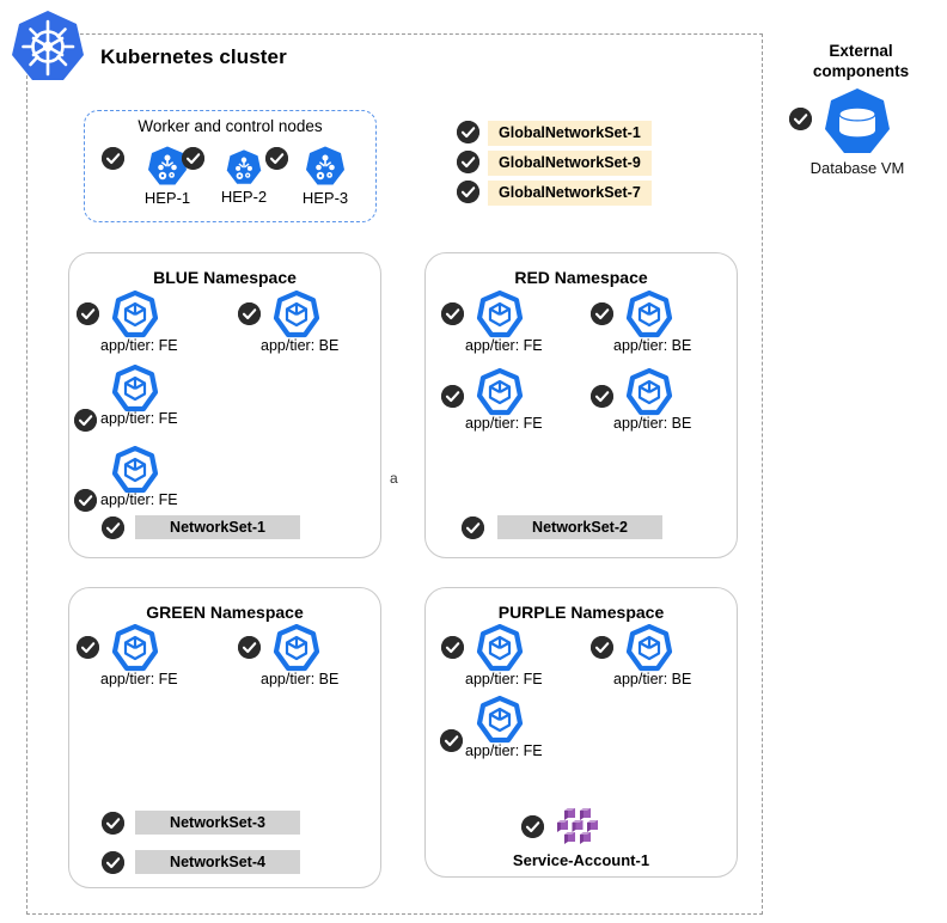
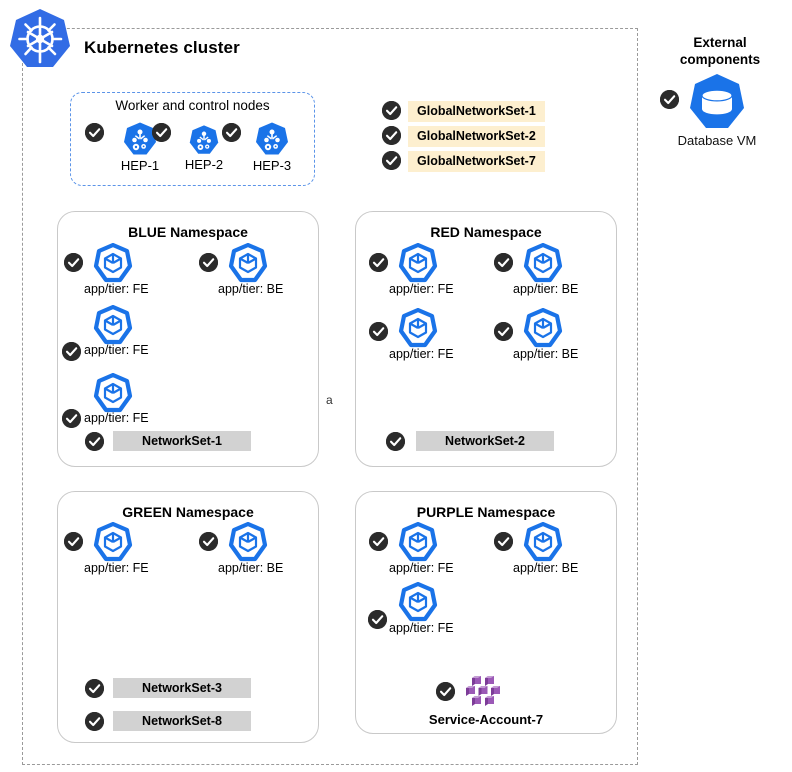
  Kubernetes cluster
  External
  components
  Database VM
  Worker and control nodes
  HEP-1
  HEP-2
  HEP-3
  GlobalNetworkSet-1
- GlobalNetworkSet-9
+ GlobalNetworkSet-2
  GlobalNetworkSet-7
  BLUE Namespace
  app/tier: FE
  app/tier: BE
  app/tier: FE
  app/tier: FE
  NetworkSet-1
  a
  RED Namespace
  app/tier: FE
  app/tier: BE
  app/tier: FE
  app/tier: BE
  NetworkSet-2
  GREEN Namespace
  app/tier: FE
  app/tier: BE
  NetworkSet-3
- NetworkSet-4
+ NetworkSet-8
  PURPLE Namespace
  app/tier: FE
  app/tier: BE
  app/tier: FE
- Service-Account-1
+ Service-Account-7
